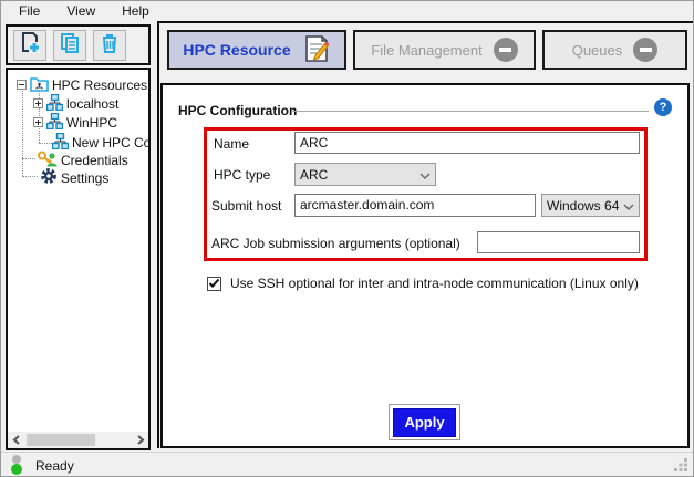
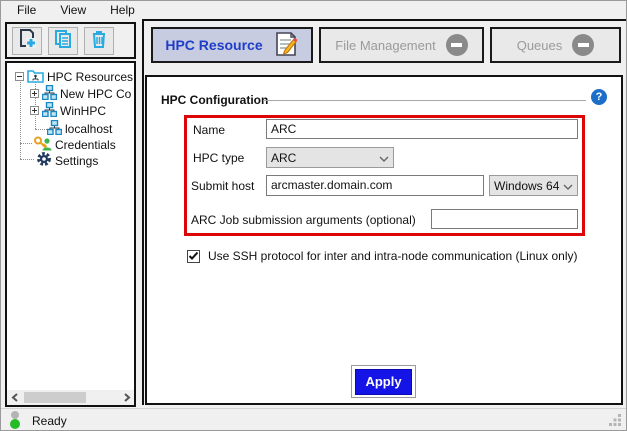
  File
  View
  Help
  HPC Resources
- localhost
+ New HPC Co
  WinHPC
- New HPC Co
+ localhost
  Credentials
  Settings
  HPC Resource
  File Management
  Queues
  HPC Configuratio
  ?
  Name
  ARC
  HPC type
  ARC
  Submit host
  arcmaster.domain.com
  Windows 64
  ARC Job submission arguments (optional)
- Use SSH optional for inter and intra-node communication (Linux only)
+ Use SSH protocol for inter and intra-node communication (Linux only)
  Apply
  Ready
